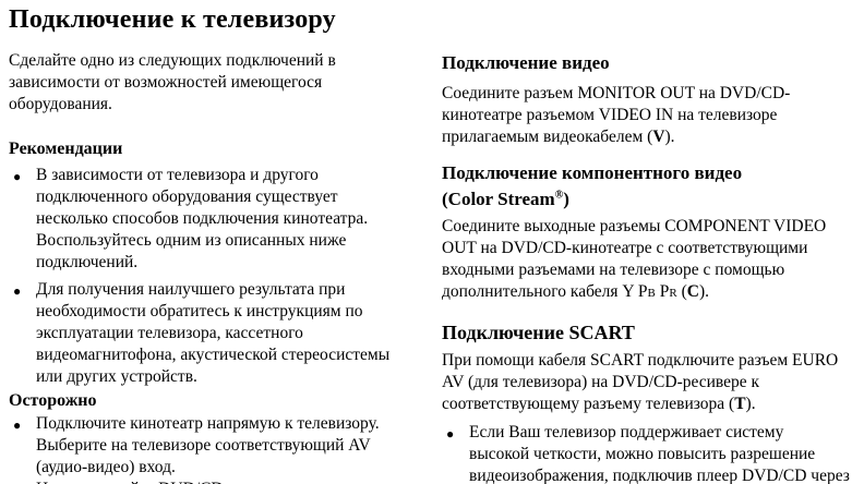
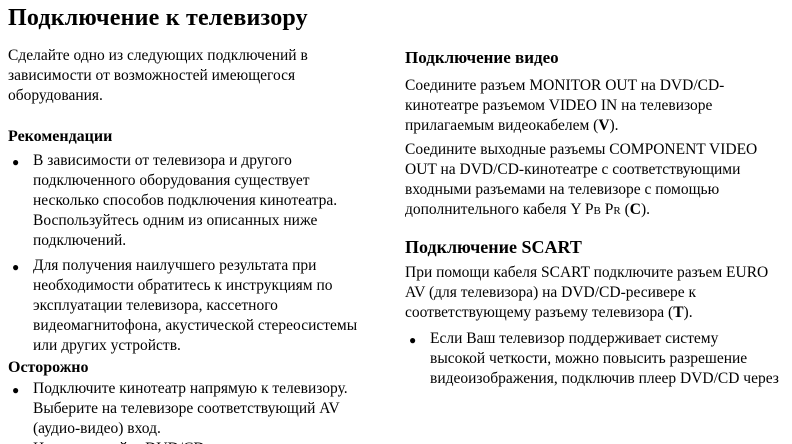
  Подключение к телевизору
  Сделайте одно из следующих подключений в
  зависимости от возможностей имеющегося
  оборудования.
  Рекомендации
  ●
  В зависимости от телевизора и другого
  подключенного оборудования существует
  несколько способов подключения кинотеатра.
  Воспользуйтесь одним из описанных ниже
  подключений.
  ●
  Для получения наилучшего результата при
  необходимости обратитесь к инструкциям по
  эксплуатации телевизора, кассетного
  видеомагнитофона, акустической стереосистемы
  или других устройств.
  Осторожно
  ●
  Подключите кинотеатр напрямую к телевизору.
  Выберите на телевизоре соответствующий AV
  (аудио-видео) вход.
  Подключение видео
  Соедините разъем MONITOR OUT на DVD/CD-
  кинотеатре разъемом VIDEO IN на телевизоре
  прилагаемым видеокабелем (V).
- Подключение компонентного видео
- (Color Stream®)
  Соедините выходные разъемы COMPONENT VIDEO
  OUT на DVD/CD-кинотеатре с соответствующими
  входными разъемами на телевизоре с помощью
  дополнительного кабеля Y PB PR (C).
  Подключение SCART
  При помощи кабеля SCART подключите разъем EURO
  AV (для телевизора) на DVD/CD-ресивере к
  соответствующему разъему телевизора (T).
  ●
  Если Ваш телевизор поддерживает систему
  высокой четкости, можно повысить разрешение
  видеоизображения, подключив плеер DVD/CD через
